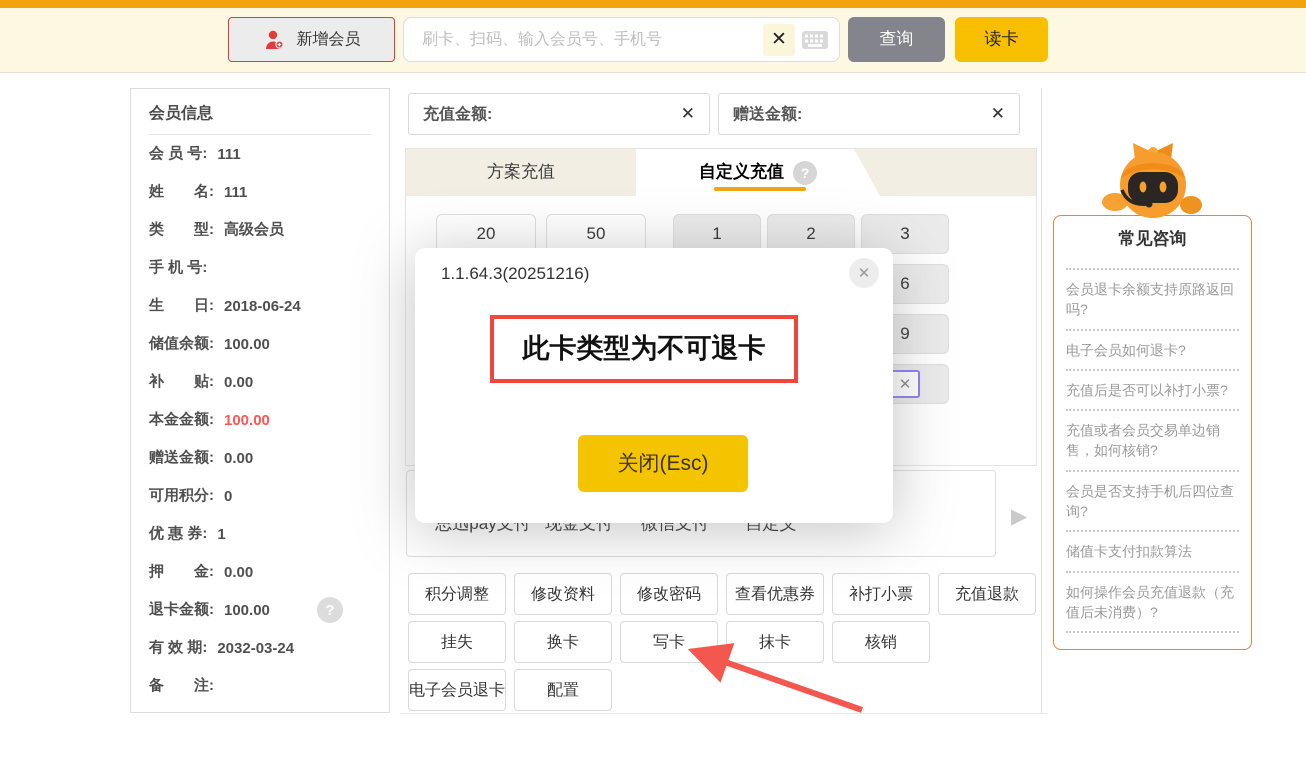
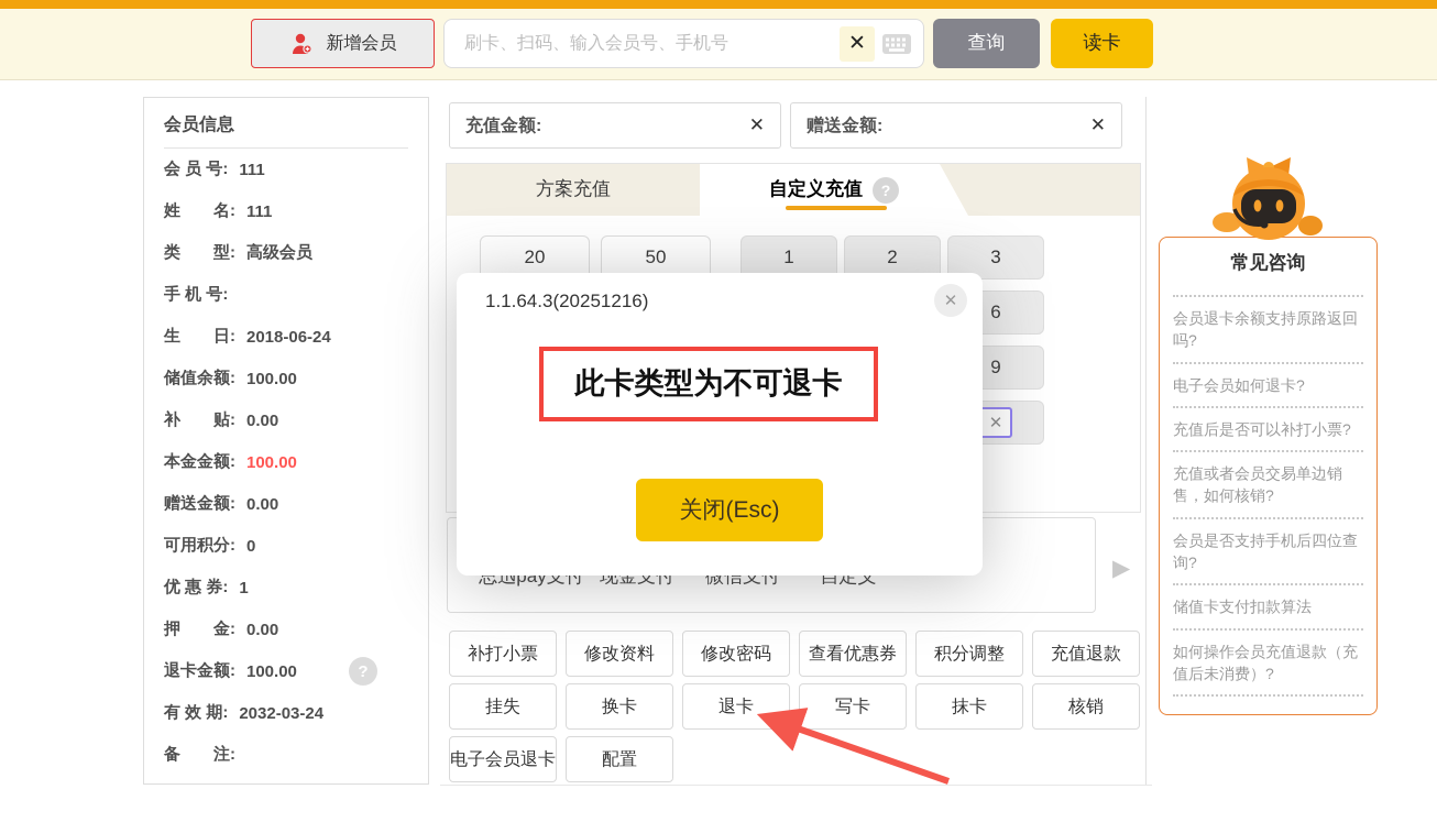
  新增会员
  刷卡、扫码、输入会员号、手机号
  ✕
  查询
  读卡
  会员信息
  会 员 号:
  111
  姓 名:
  111
  类 型:
  高级会员
  手 机 号:
  生 日:
  2018-06-24
  储值余额:
  100.00
  补 贴:
  0.00
  本金金额:
  100.00
  赠送金额:
  0.00
  可用积分:
  0
  优 惠 券:
  1
  押 金:
  0.00
  退卡金额:
  100.00
  ?
  有 效 期:
  2032-03-24
  备 注:
  充值金额:
  ✕
  赠送金额:
  ✕
  方案充值
  自定义充值
  ?
  20
  50
  1
  2
  3
  6
  9
  ✕
  思迅pay支付
  现金支付
  微信支付
  自定义
  ▶
- 积分调整
+ 补打小票
  修改资料
  修改密码
  查看优惠券
- 补打小票
+ 积分调整
  充值退款
  挂失
  换卡
+ 退卡
  写卡
  抹卡
  核销
  电子会员退卡
  配置
  常见咨询
  会员退卡余额支持原路返回吗?
  电子会员如何退卡?
  充值后是否可以补打小票?
  充值或者会员交易单边销售，如何核销?
  会员是否支持手机后四位查询?
  储值卡支付扣款算法
  如何操作会员充值退款（充值后未消费）?
  1.1.64.3(20251216)
  ✕
  此卡类型为不可退卡
  关闭(Esc)
